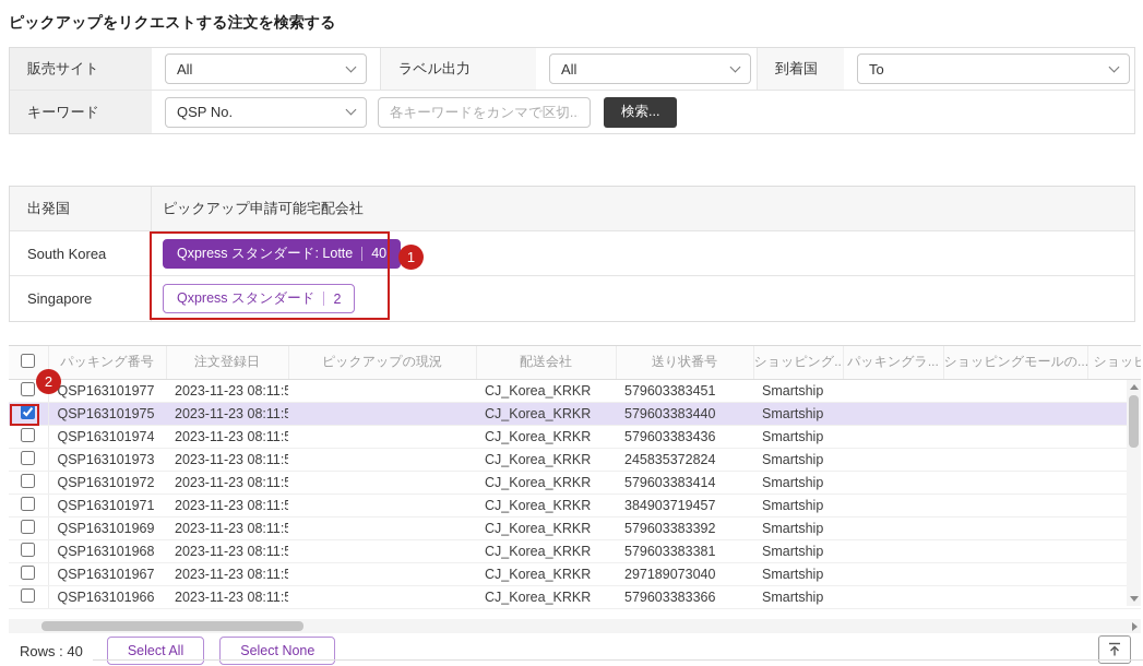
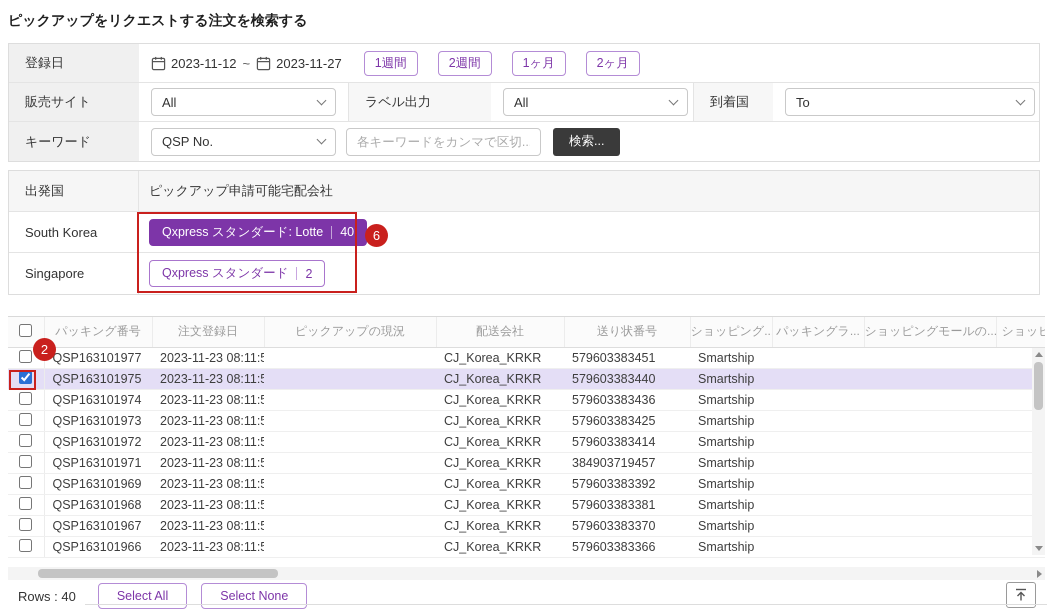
  ピックアップをリクエストする注文を検索する
+ 登録日
+ 2023-11-12
+ ~
+ 2023-11-27
+ 1週間
+ 2週間
+ 1ヶ月
+ 2ヶ月
  販売サイト
  All
  ラベル出力
  All
  到着国
  To
  キーワード
  QSP No.
  各キーワードをカンマで区切..
  検索...
  出発国
  ピックアップ申請可能宅配会社
  South Korea
  Qxpress スタンダード: Lotte
  40
  Singapore
  Qxpress スタンダード
  2
  	パッキング番号	注文登録日	ピックアップの現況	配送会社	送り状番号	ショッピング..	パッキングラ...	ショッピングモールの...	ショッピ
  	QSP163101977	2023-11-23 08:11:5		CJ_Korea_KRKR	579603383451	Smartship
  	QSP163101975	2023-11-23 08:11:5		CJ_Korea_KRKR	579603383440	Smartship
  	QSP163101974	2023-11-23 08:11:5		CJ_Korea_KRKR	579603383436	Smartship
- 	QSP163101973	2023-11-23 08:11:5		CJ_Korea_KRKR	245835372824	Smartship
+ 	QSP163101973	2023-11-23 08:11:5		CJ_Korea_KRKR	579603383425	Smartship
  	QSP163101972	2023-11-23 08:11:5		CJ_Korea_KRKR	579603383414	Smartship
  	QSP163101971	2023-11-23 08:11:5		CJ_Korea_KRKR	384903719457	Smartship
  	QSP163101969	2023-11-23 08:11:5		CJ_Korea_KRKR	579603383392	Smartship
  	QSP163101968	2023-11-23 08:11:5		CJ_Korea_KRKR	579603383381	Smartship
- 	QSP163101967	2023-11-23 08:11:5		CJ_Korea_KRKR	297189073040	Smartship
+ 	QSP163101967	2023-11-23 08:11:5		CJ_Korea_KRKR	579603383370	Smartship
  	QSP163101966	2023-11-23 08:11:5		CJ_Korea_KRKR	579603383366	Smartship
  Rows : 40
  Select All
  Select None
- 1
+ 6
  2
